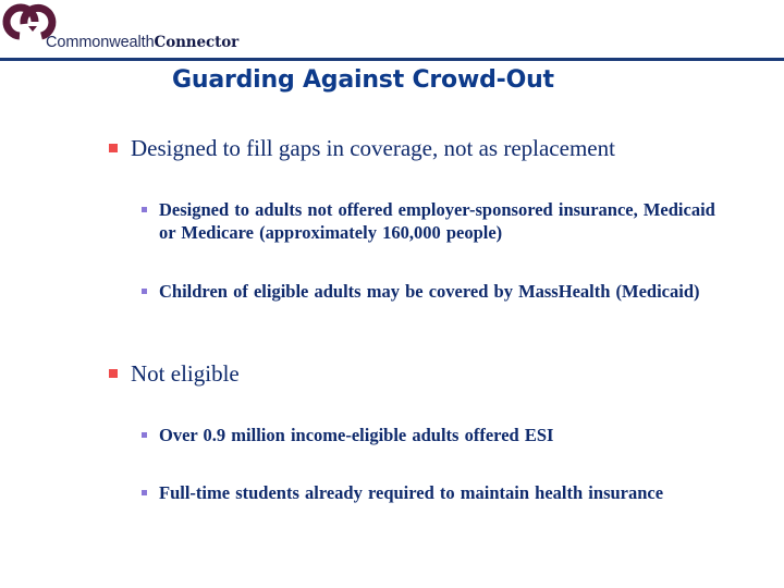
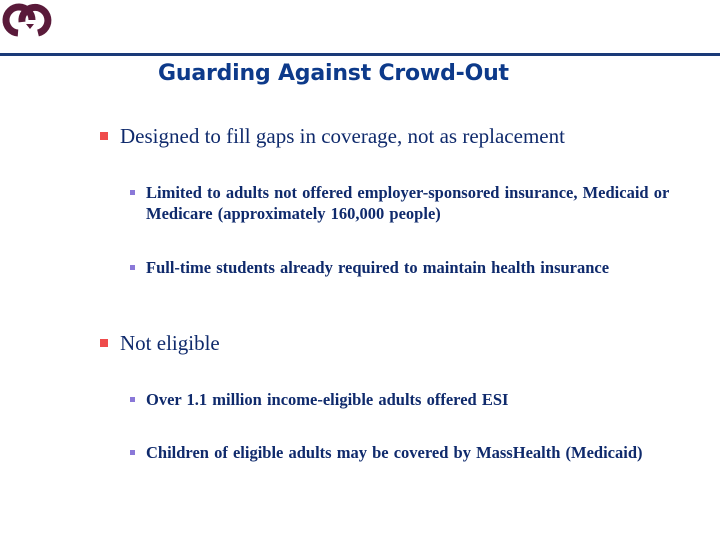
- CommonwealthConnector
  Guarding Against Crowd-Out
  Designed to fill gaps in coverage, not as replacement
- Designed to adults not offered employer-sponsored insurance, Medicaid or Medicare (approximately 160,000 people)
+ Limited to adults not offered employer-sponsored insurance, Medicaid or Medicare (approximately 160,000 people)
- Children of eligible adults may be covered by MassHealth (Medicaid)
+ Full-time students already required to maintain health insurance
  Not eligible
- Over 0.9 million income-eligible adults offered ESI
+ Over 1.1 million income-eligible adults offered ESI
- Full-time students already required to maintain health insurance
+ Children of eligible adults may be covered by MassHealth (Medicaid)
